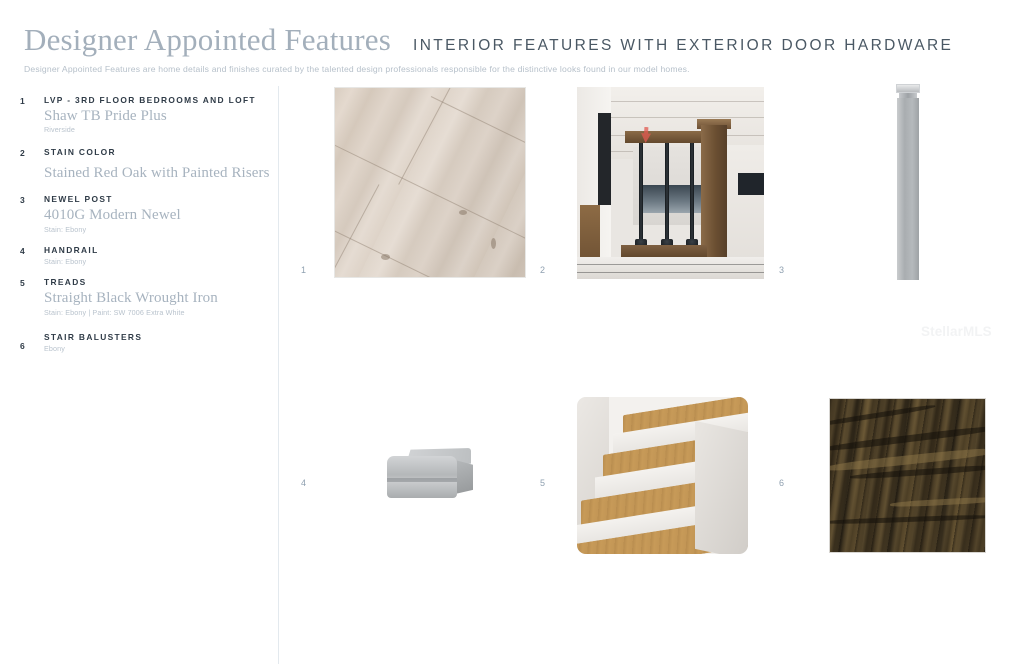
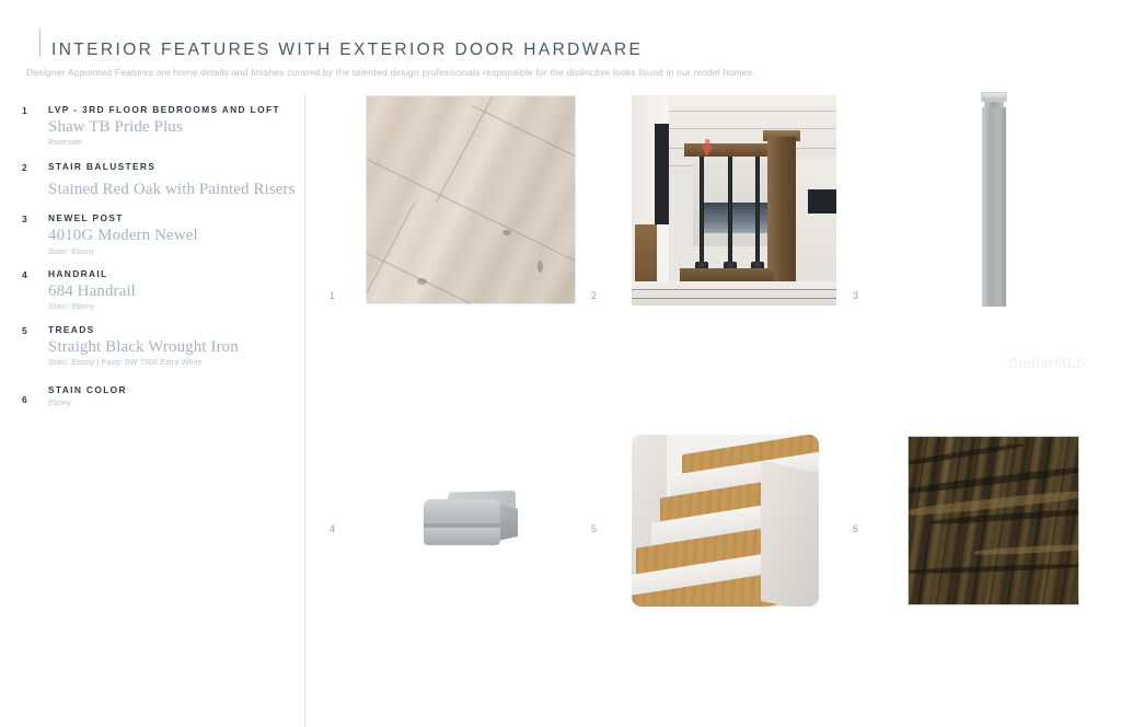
- Designer Appointed Features
  INTERIOR FEATURES WITH EXTERIOR DOOR HARDWARE
  Designer Appointed Features are home details and finishes curated by the talented design professionals responsible for the distinctive looks found in our model homes.
  1
  LVP - 3RD FLOOR BEDROOMS AND LOFT
  Shaw TB Pride Plus
  Riverside
  2
- STAIN COLOR
+ STAIR BALUSTERS
  Stained Red Oak with Painted Risers
  3
  NEWEL POST
  4010G Modern Newel
  Stain: Ebony
  4
  HANDRAIL
+ 684 Handrail
  Stain: Ebony
  5
  TREADS
  Straight Black Wrought Iron
  Stain: Ebony | Paint: SW 7006 Extra White
  6
- STAIR BALUSTERS
+ STAIN COLOR
  Ebony
  1
  2
  3
  4
  5
  6
